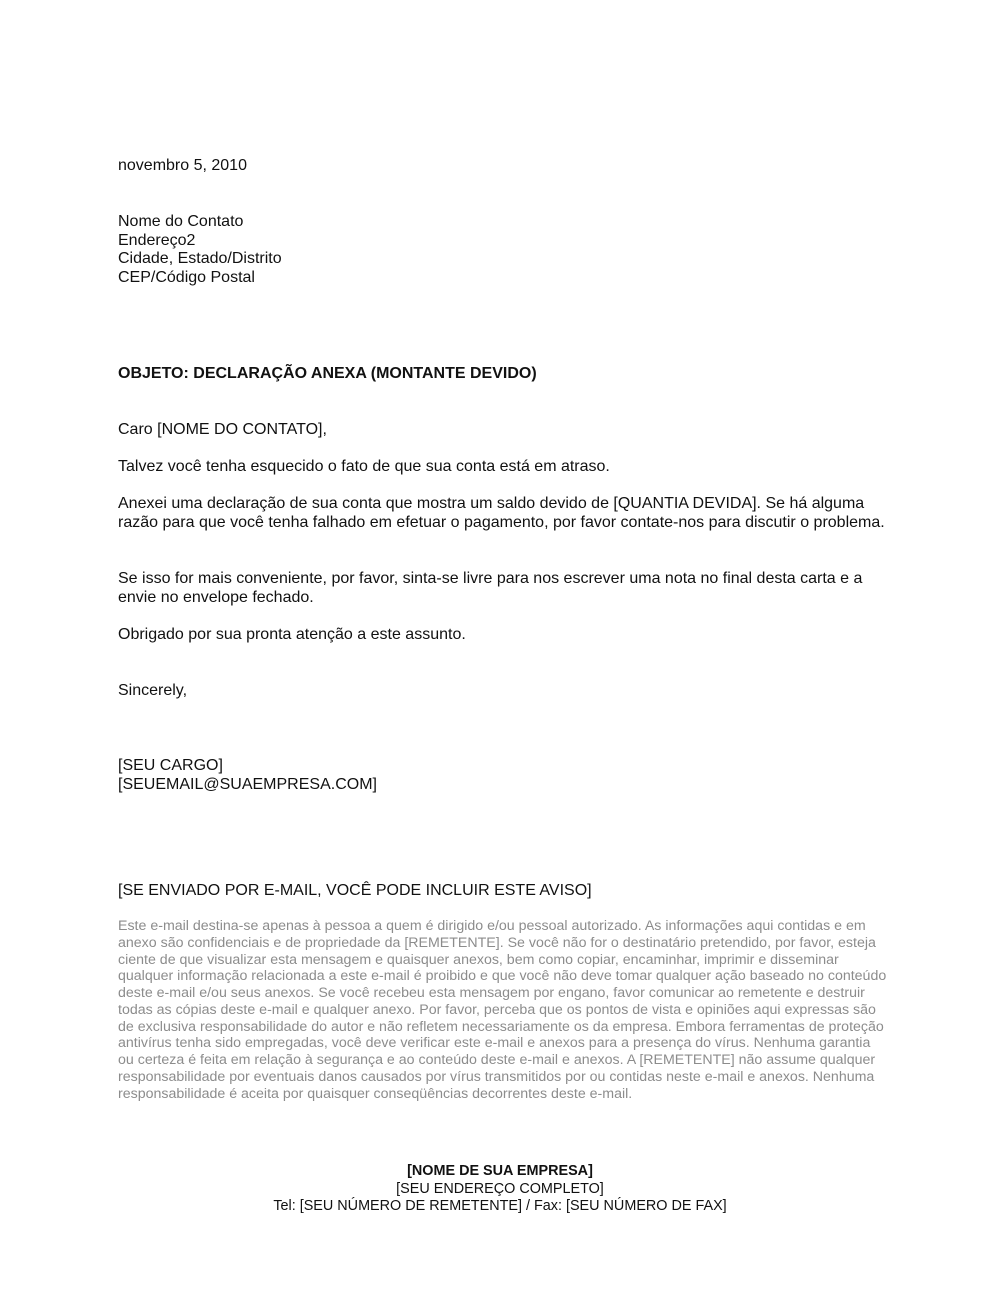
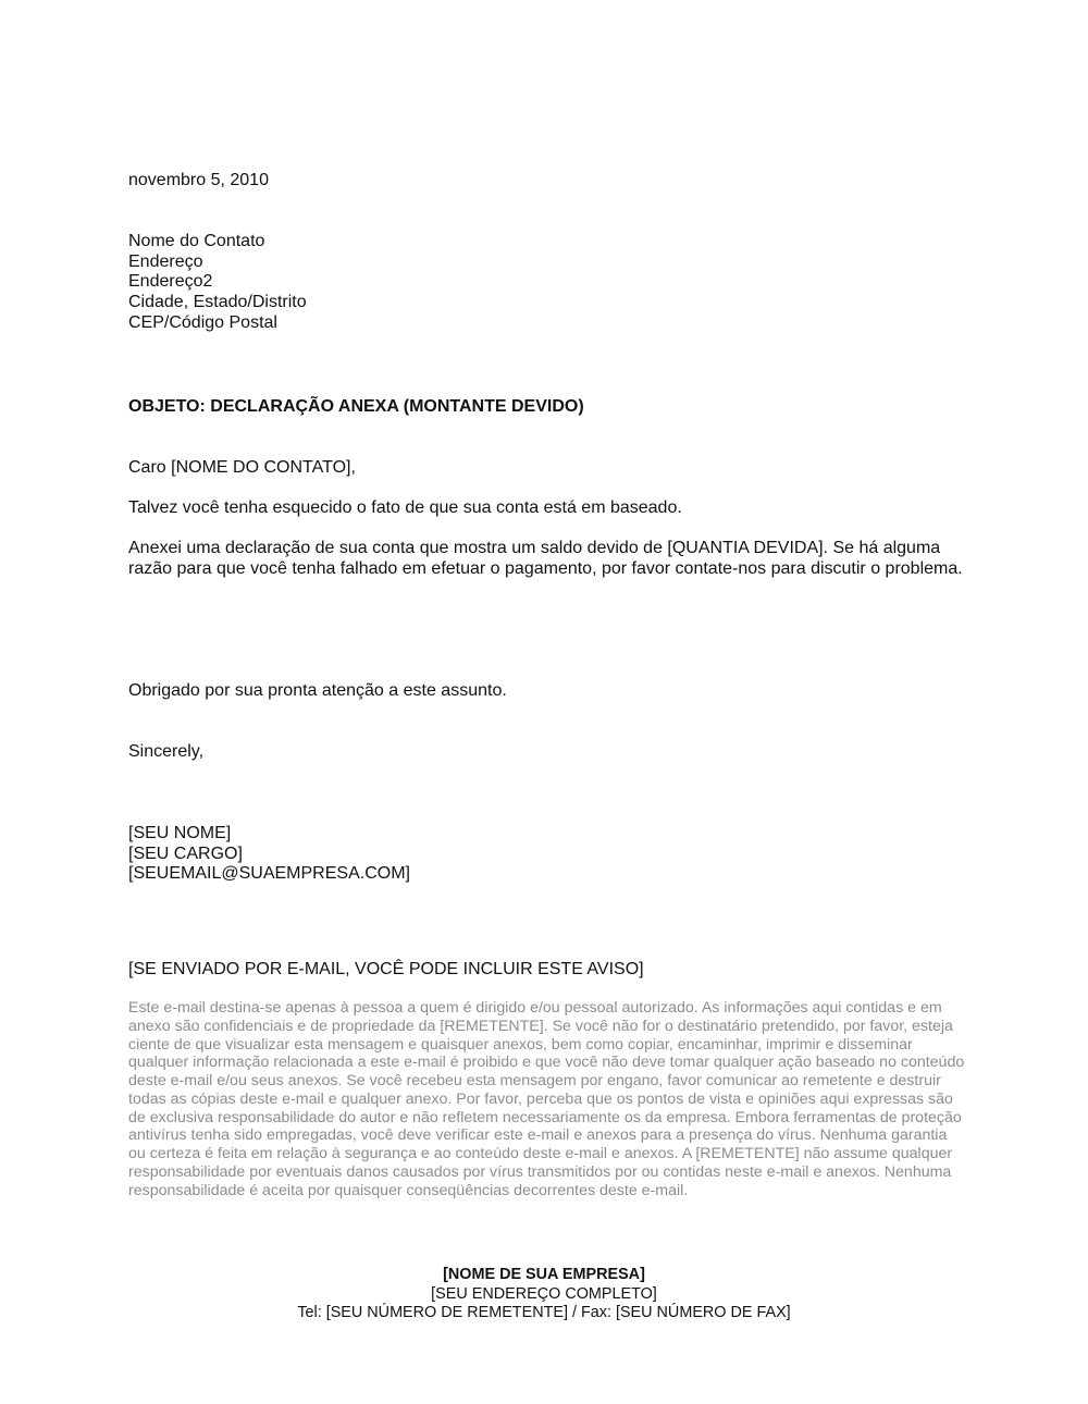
  novembro 5, 2010
  Nome do Contato
+ Endereço
  Endereço2
  Cidade, Estado/Distrito
  CEP/Código Postal
  OBJETO: DECLARAÇÃO ANEXA (MONTANTE DEVIDO)
  Caro [NOME DO CONTATO],
- Talvez você tenha esquecido o fato de que sua conta está em atraso.
+ Talvez você tenha esquecido o fato de que sua conta está em baseado.
  Anexei uma declaração de sua conta que mostra um saldo devido de [QUANTIA DEVIDA]. Se há alguma razão para que você tenha falhado em efetuar o pagamento, por favor contate-nos para discutir o problema.
- Se isso for mais conveniente, por favor, sinta-se livre para nos escrever uma nota no final desta carta e a envie no envelope fechado.
  Obrigado por sua pronta atenção a este assunto.
  Sincerely,
+ [SEU NOME]
  [SEU CARGO]
  [SEUEMAIL@SUAEMPRESA.COM]
  [SE ENVIADO POR E-MAIL, VOCÊ PODE INCLUIR ESTE AVISO]
  Este e-mail destina-se apenas à pessoa a quem é dirigido e/ou pessoal autorizado. As informações aqui contidas e em anexo são confidenciais e de propriedade da [REMETENTE]. Se você não for o destinatário pretendido, por favor, esteja ciente de que visualizar esta mensagem e quaisquer anexos, bem como copiar, encaminhar, imprimir e disseminar qualquer informação relacionada a este e-mail é proibido e que você não deve tomar qualquer ação baseado no conteúdo deste e-mail e/ou seus anexos. Se você recebeu esta mensagem por engano, favor comunicar ao remetente e destruir todas as cópias deste e-mail e qualquer anexo. Por favor, perceba que os pontos de vista e opiniões aqui expressas são de exclusiva responsabilidade do autor e não refletem necessariamente os da empresa. Embora ferramentas de proteção antivírus tenha sido empregadas, você deve verificar este e-mail e anexos para a presença do vírus. Nenhuma garantia ou certeza é feita em relação à segurança e ao conteúdo deste e-mail e anexos. A [REMETENTE] não assume qualquer responsabilidade por eventuais danos causados por vírus transmitidos por ou contidas neste e-mail e anexos. Nenhuma responsabilidade é aceita por quaisquer conseqüências decorrentes deste e-mail.
  [NOME DE SUA EMPRESA]
  [SEU ENDEREÇO COMPLETO]
  Tel: [SEU NÚMERO DE REMETENTE] / Fax: [SEU NÚMERO DE FAX]
